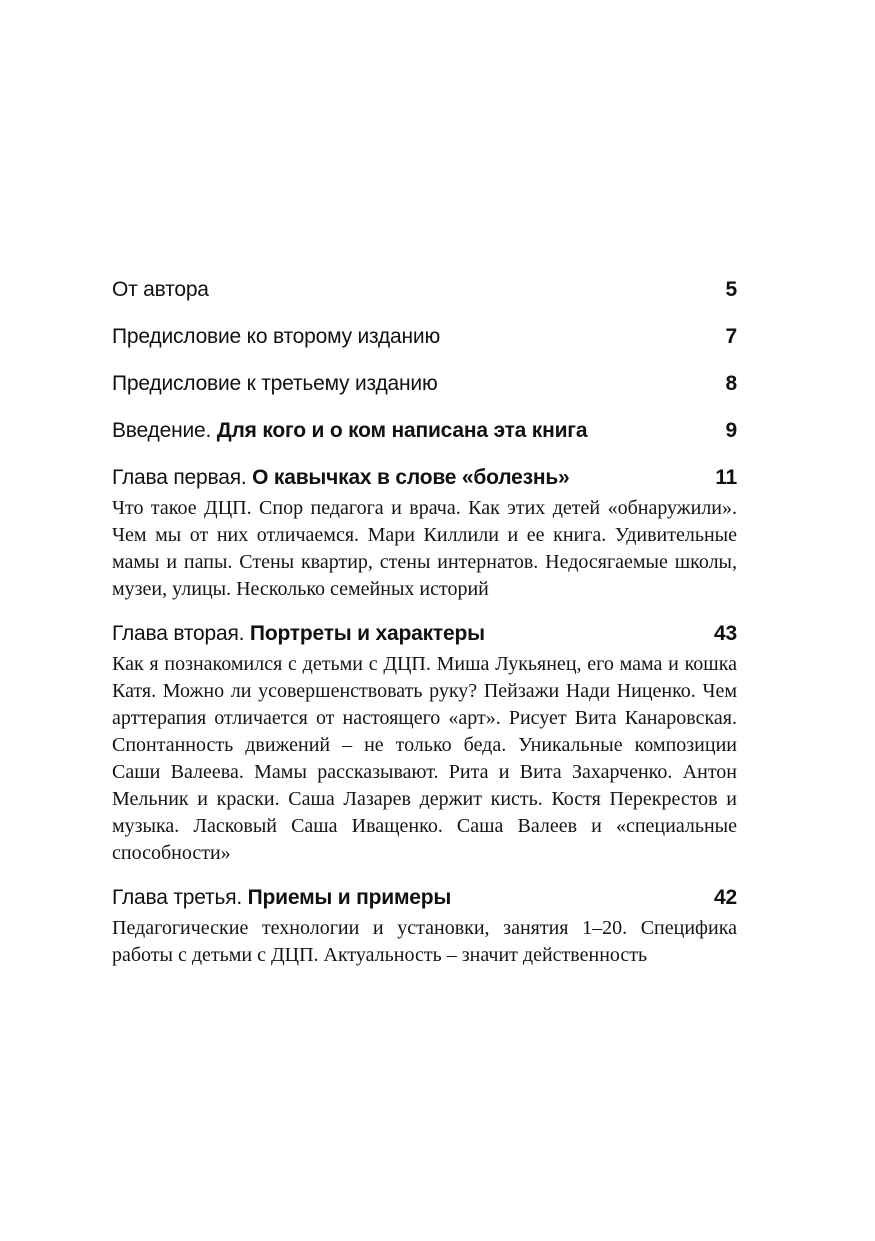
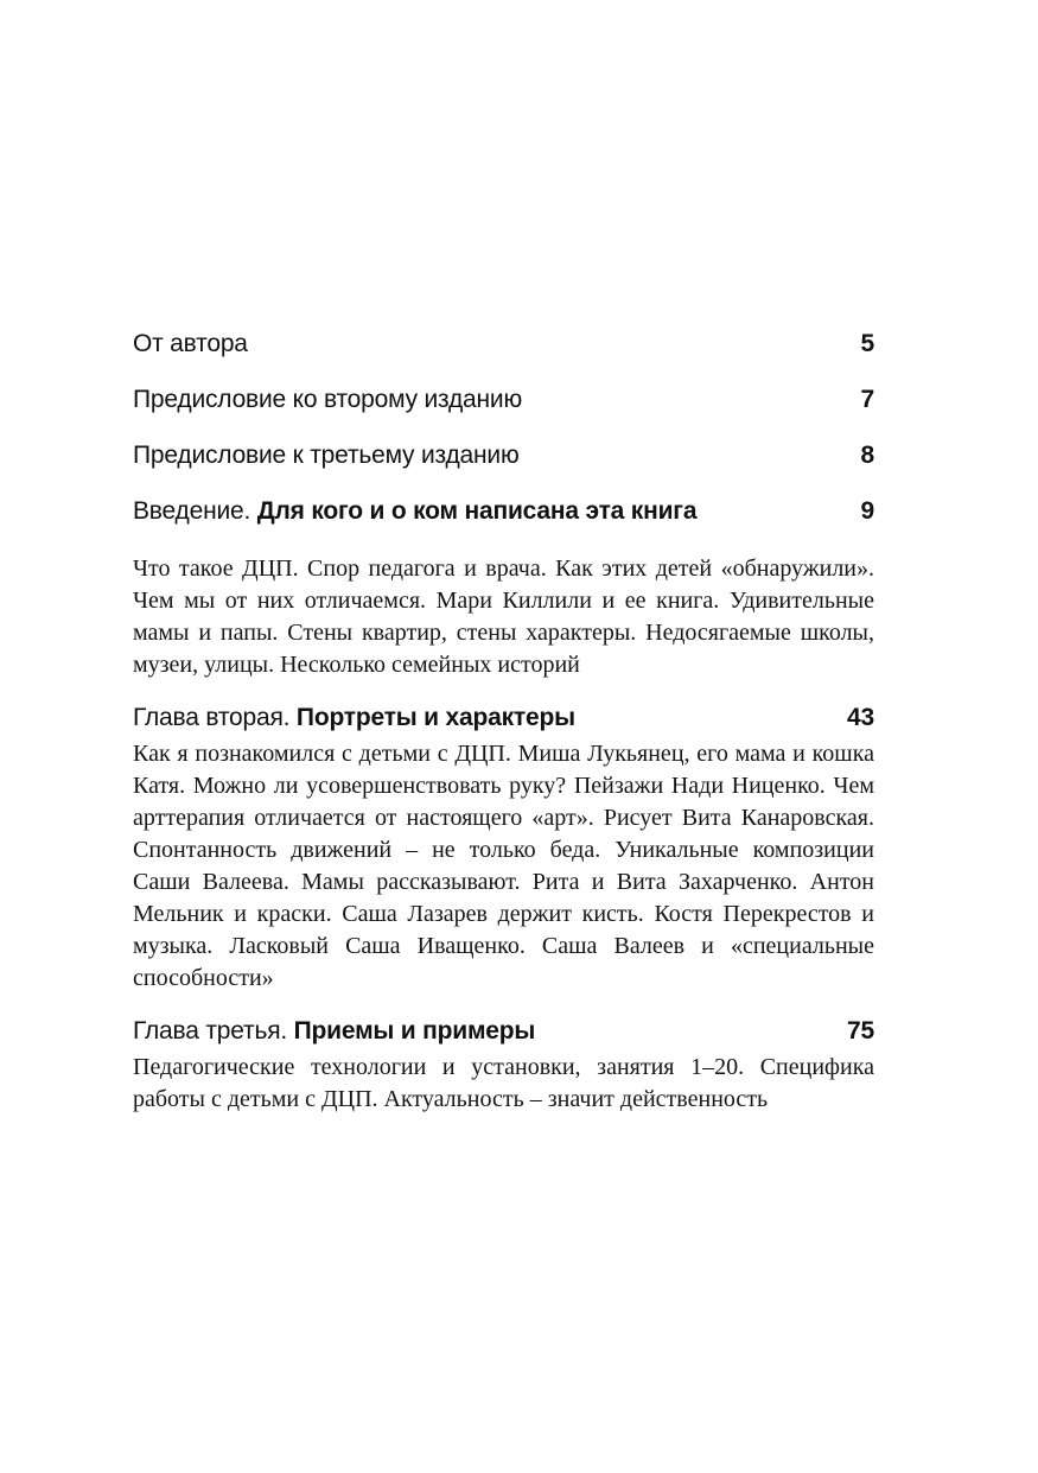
  От автора
  5
  Предисловие ко второму изданию
  7
  Предисловие к третьему изданию
  8
  Введение. Для кого и о ком написана эта книга
  9
- Глава первая. О кавычках в слове «болезнь»
- 11
- Что такое ДЦП. Спор педагога и врача. Как этих детей «обнаружили». Чем мы от них отличаемся. Мари Киллили и ее книга. Удивительные мамы и папы. Стены квартир, стены интернатов. Недосягаемые школы, музеи, улицы. Несколько семейных историй
+ Что такое ДЦП. Спор педагога и врача. Как этих детей «обнаружили». Чем мы от них отличаемся. Мари Киллили и ее книга. Удивительные мамы и папы. Стены квартир, стены характеры. Недосягаемые школы, музеи, улицы. Несколько семейных историй
  Глава вторая. Портреты и характеры
  43
  Как я познакомился с детьми с ДЦП. Миша Лукьянец, его мама и кошка Катя. Можно ли усовершенствовать руку? Пейзажи Нади Ниценко. Чем арттерапия отличается от настоящего «арт». Рисует Вита Канаровская. Спонтанность движений – не только беда. Уникальные композиции Саши Валеева. Мамы рассказывают. Рита и Вита Захарченко. Антон Мельник и краски. Саша Лазарев держит кисть. Костя Перекрестов и музыка. Ласковый Саша Иващенко. Саша Валеев и «специальные способности»
  Глава третья. Приемы и примеры
- 42
+ 75
  Педагогические технологии и установки, занятия 1–20. Специфика работы с детьми с ДЦП. Актуальность – значит действенность
